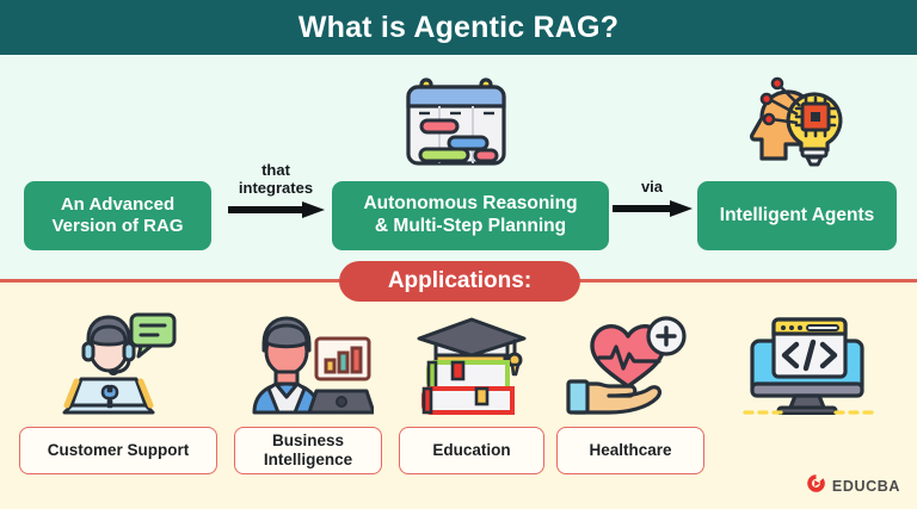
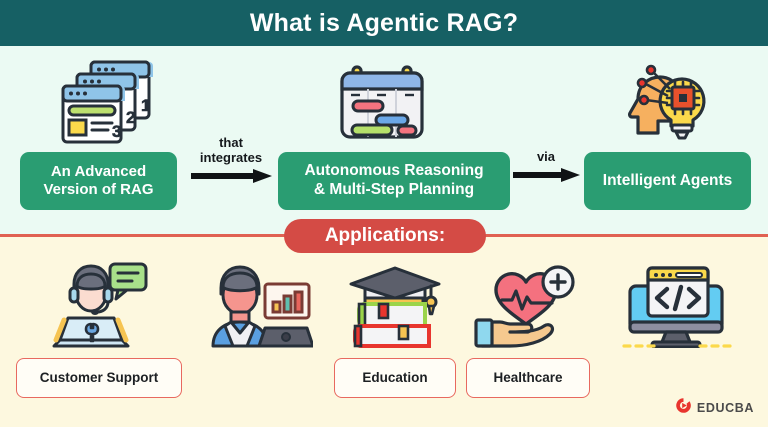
  What is Agentic RAG?
+ 1
+ 2
+ 3
  An Advanced
  Version of RAG
  that
  integrates
  Autonomous Reasoning
  & Multi-Step Planning
  via
  Intelligent Agents
  Applications:
  Customer Support
- Business
- Intelligence
  Education
  Healthcare
  EDUCBA
